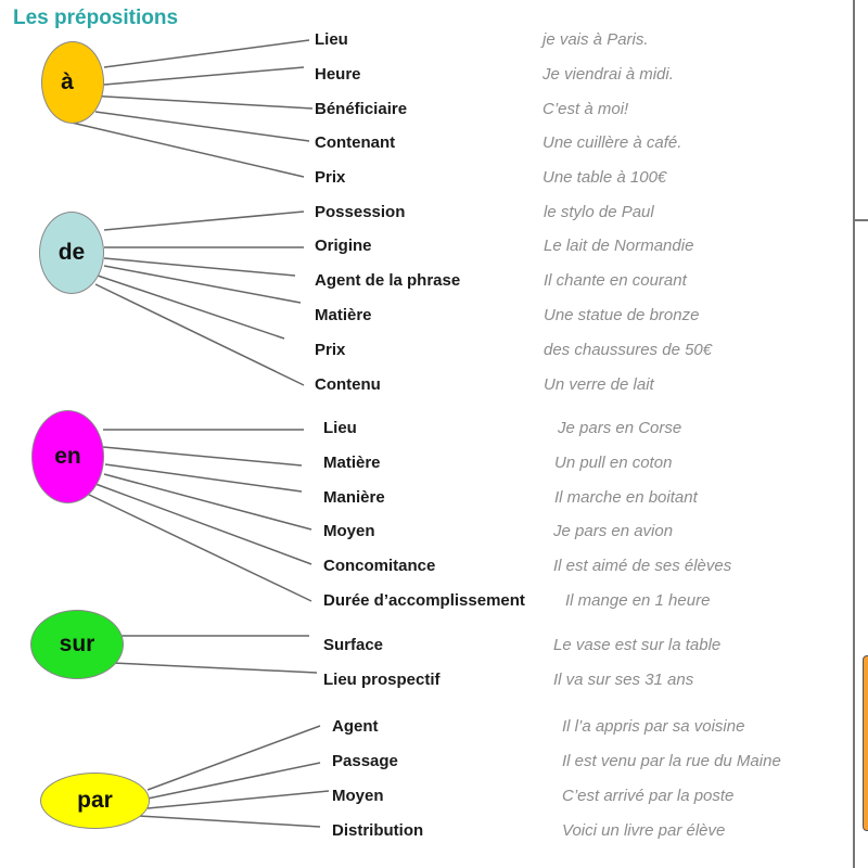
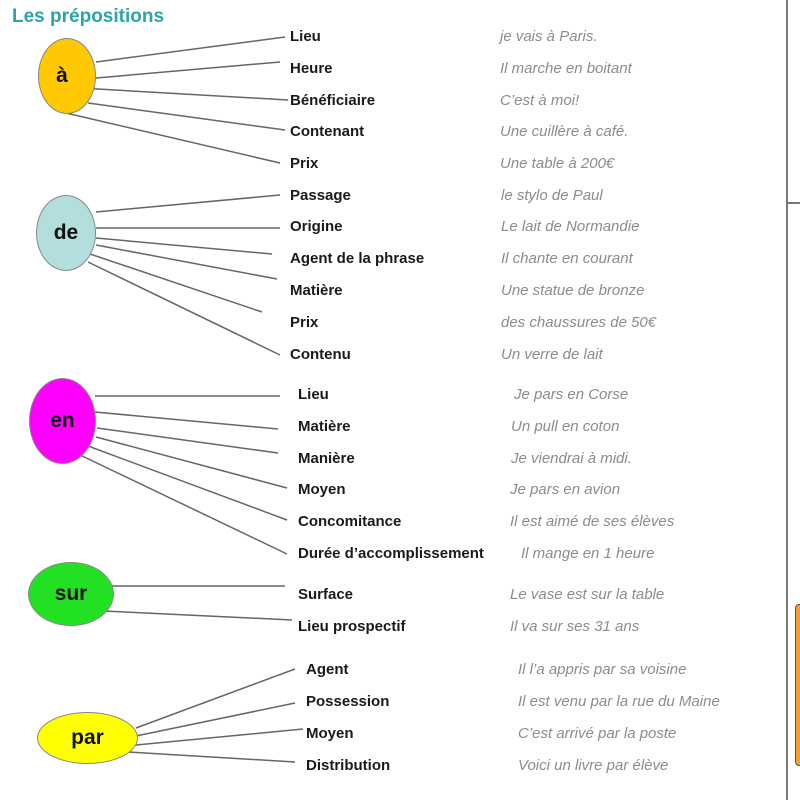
  Les prépositions
  à
  de
  en
  sur
  par
  Lieu
  Heure
  Bénéficiaire
  Contenant
  Prix
  je vais à Paris.
- Je viendrai à midi.
+ Il marche en boitant
  C’est à moi!
  Une cuillère à café.
- Une table à 100€
+ Une table à 200€
- Possession
+ Passage
  Origine
  Agent de la phrase
  Matière
  Prix
  Contenu
  le stylo de Paul
  Le lait de Normandie
  Il chante en courant
  Une statue de bronze
  des chaussures de 50€
  Un verre de lait
  Lieu
  Matière
  Manière
  Moyen
  Concomitance
  Durée d’accomplissement
  Je pars en Corse
  Un pull en coton
- Il marche en boitant
+ Je viendrai à midi.
  Je pars en avion
  Il est aimé de ses élèves
  Il mange en 1 heure
  Surface
  Lieu prospectif
  Le vase est sur la table
  Il va sur ses 31 ans
  Agent
- Passage
+ Possession
  Moyen
  Distribution
  Il l’a appris par sa voisine
  Il est venu par la rue du Maine
  C’est arrivé par la poste
  Voici un livre par élève
